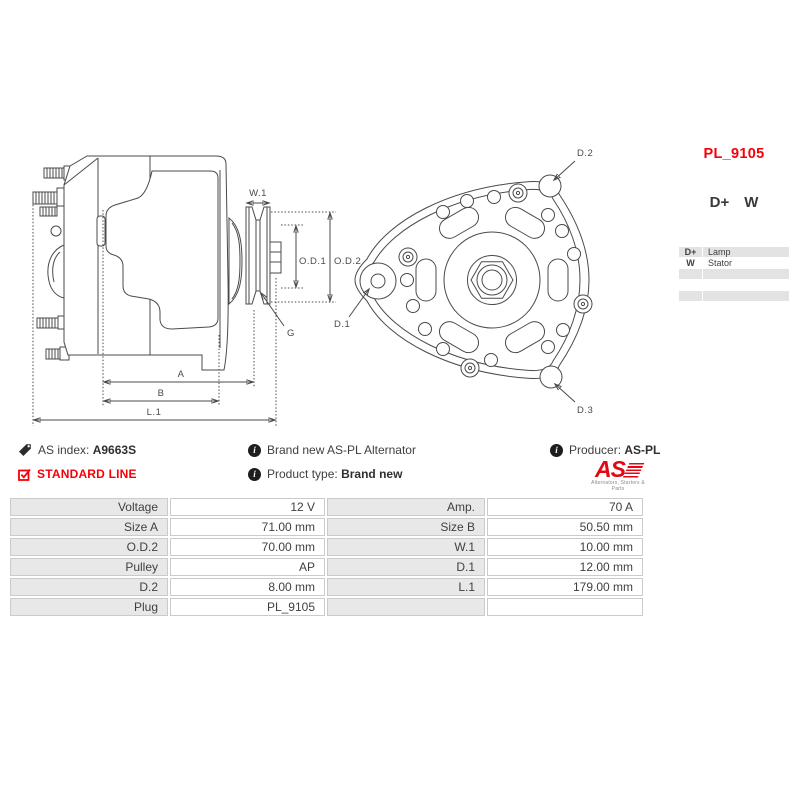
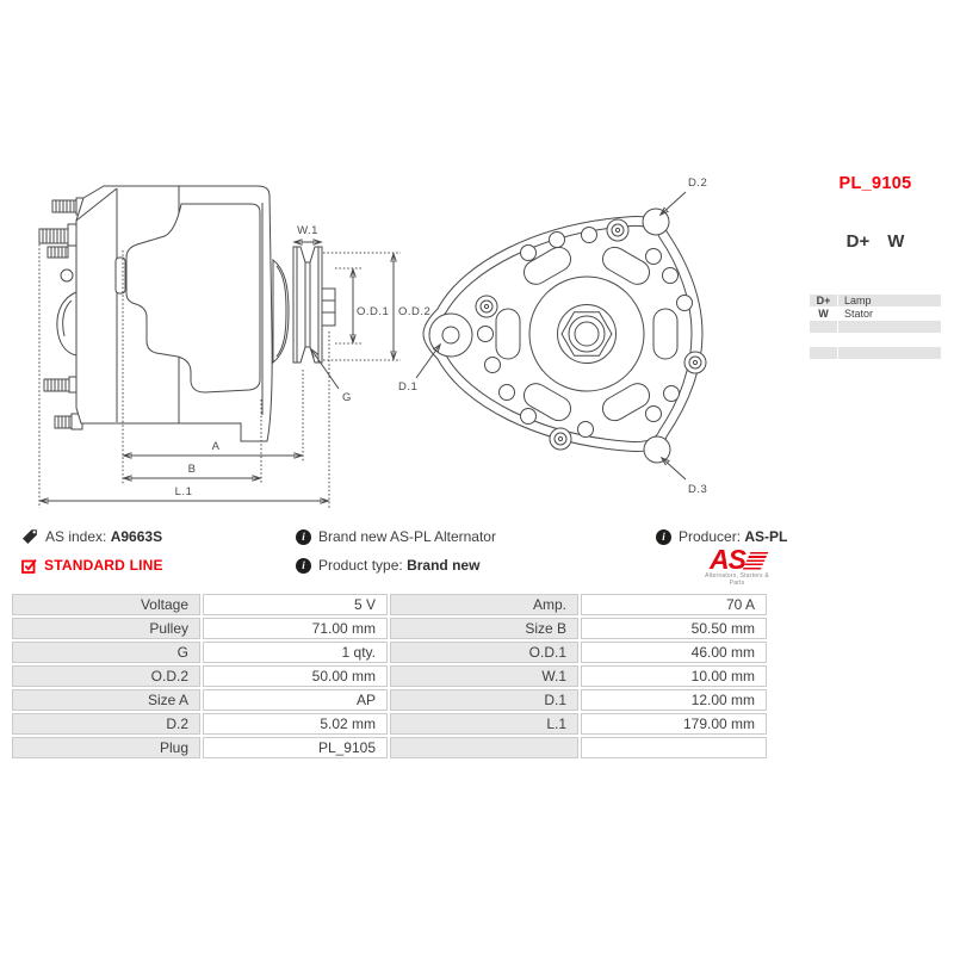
  W.1
  O.D.1
  O.D.2
  G
  D.1
  A
  B
  L.1
  D.2
  D.3
  PL_9105
  D+ W
  D+	Lamp
  W	Stator
  AS index: A9663S
  i
  Brand new AS-PL Alternator
  i
  Producer: AS-PL
  STANDARD LINE
  i
  Product type: Brand new
  AS
- Voltage	12 V	Amp.	70 A
+ Voltage	5 V	Amp.	70 A
- Size A	71.00 mm	Size B	50.50 mm
+ Pulley	71.00 mm	Size B	50.50 mm
+ G	1 qty.	O.D.1	46.00 mm
- O.D.2	70.00 mm	W.1	10.00 mm
+ O.D.2	50.00 mm	W.1	10.00 mm
- Pulley	AP	D.1	12.00 mm
+ Size A	AP	D.1	12.00 mm
- D.2	8.00 mm	L.1	179.00 mm
+ D.2	5.02 mm	L.1	179.00 mm
  Plug	PL_9105
